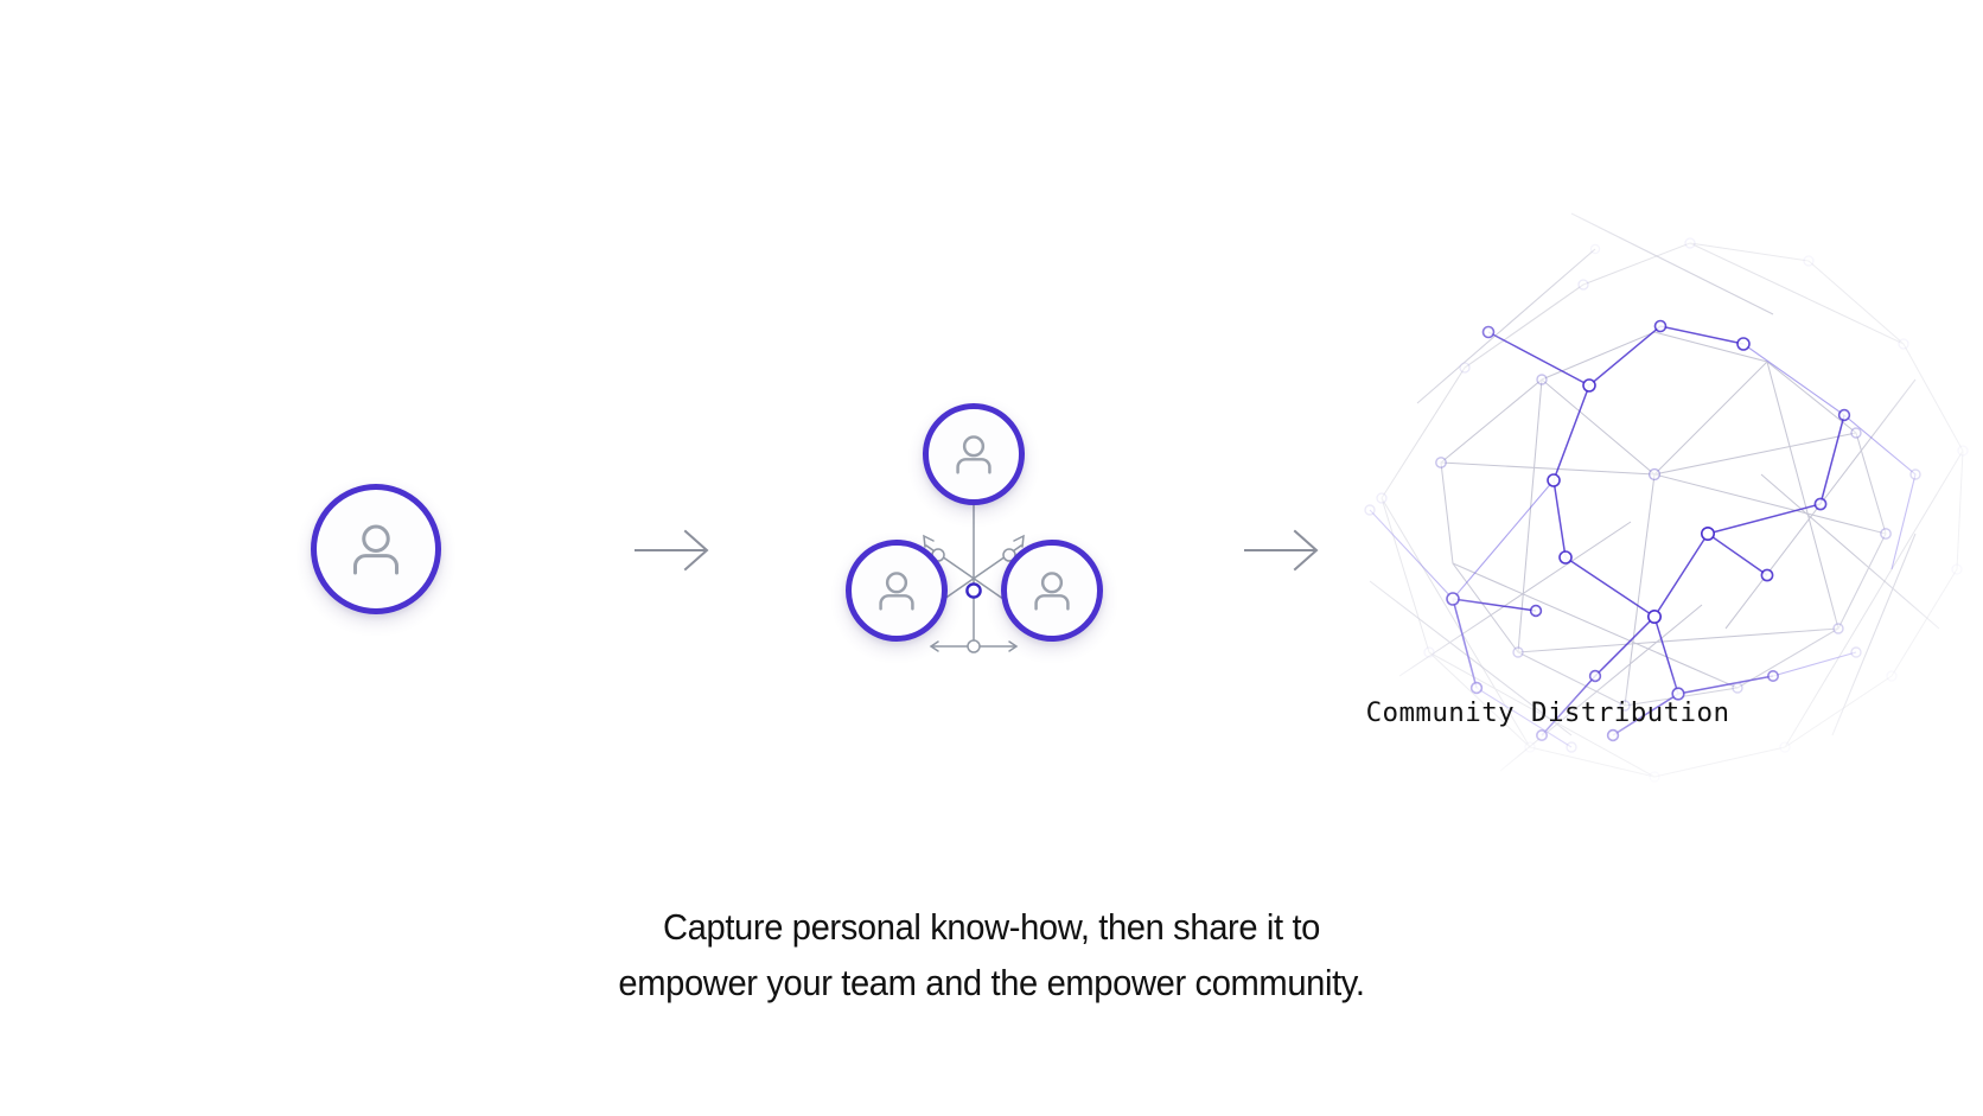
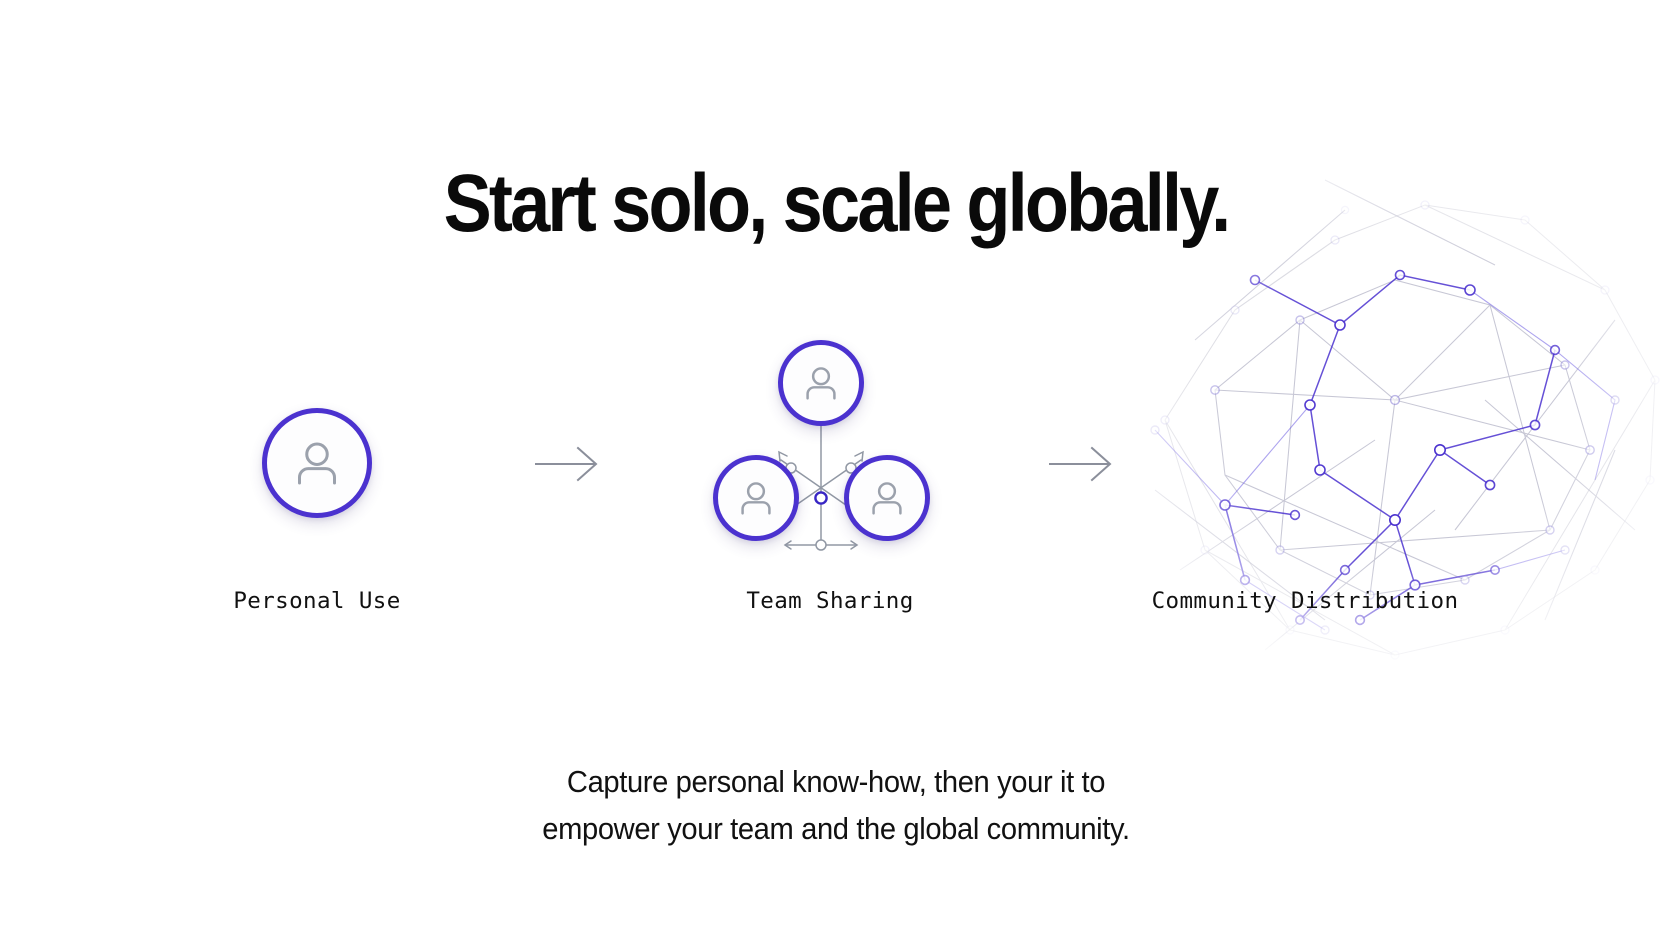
+ Start solo, scale globally.
+ Personal Use
+ Team Sharing
  Community Distribution
- Capture personal know-how, then share it to
+ Capture personal know-how, then your it to
- empower your team and the empower community.
+ empower your team and the global community.
